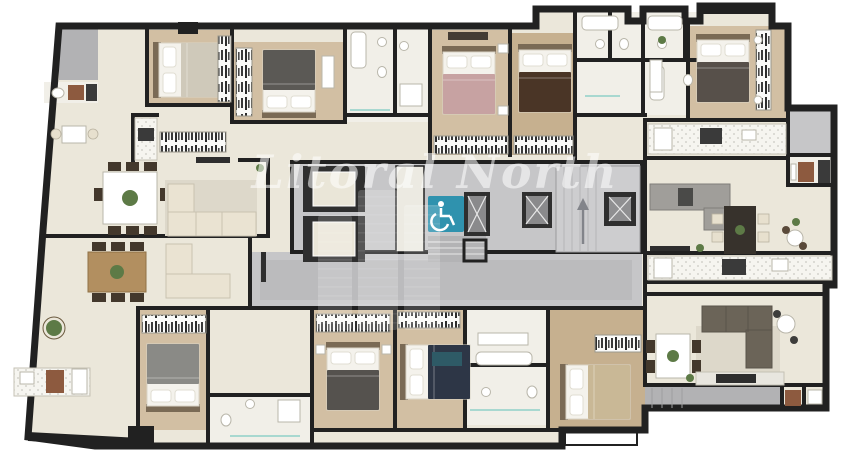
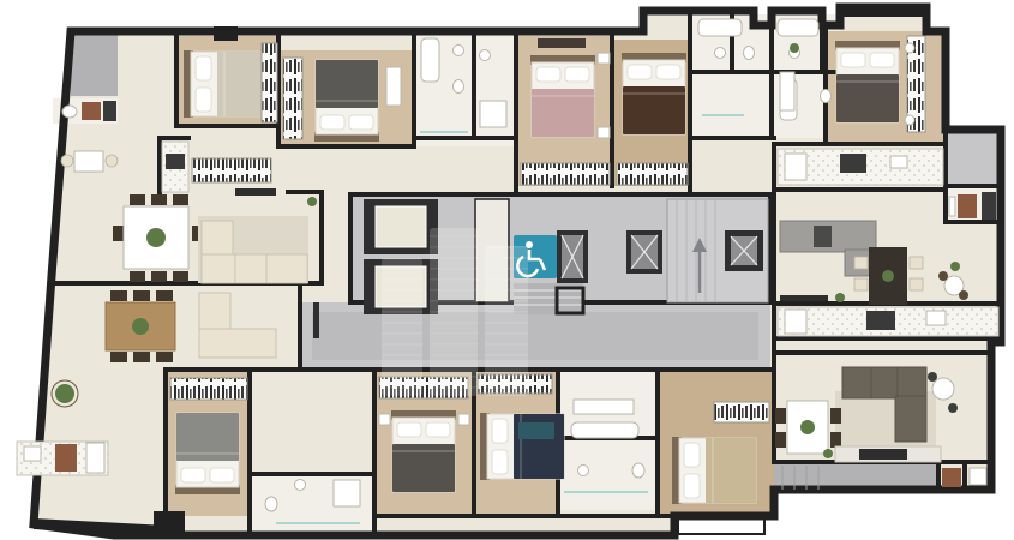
- Litoral North
